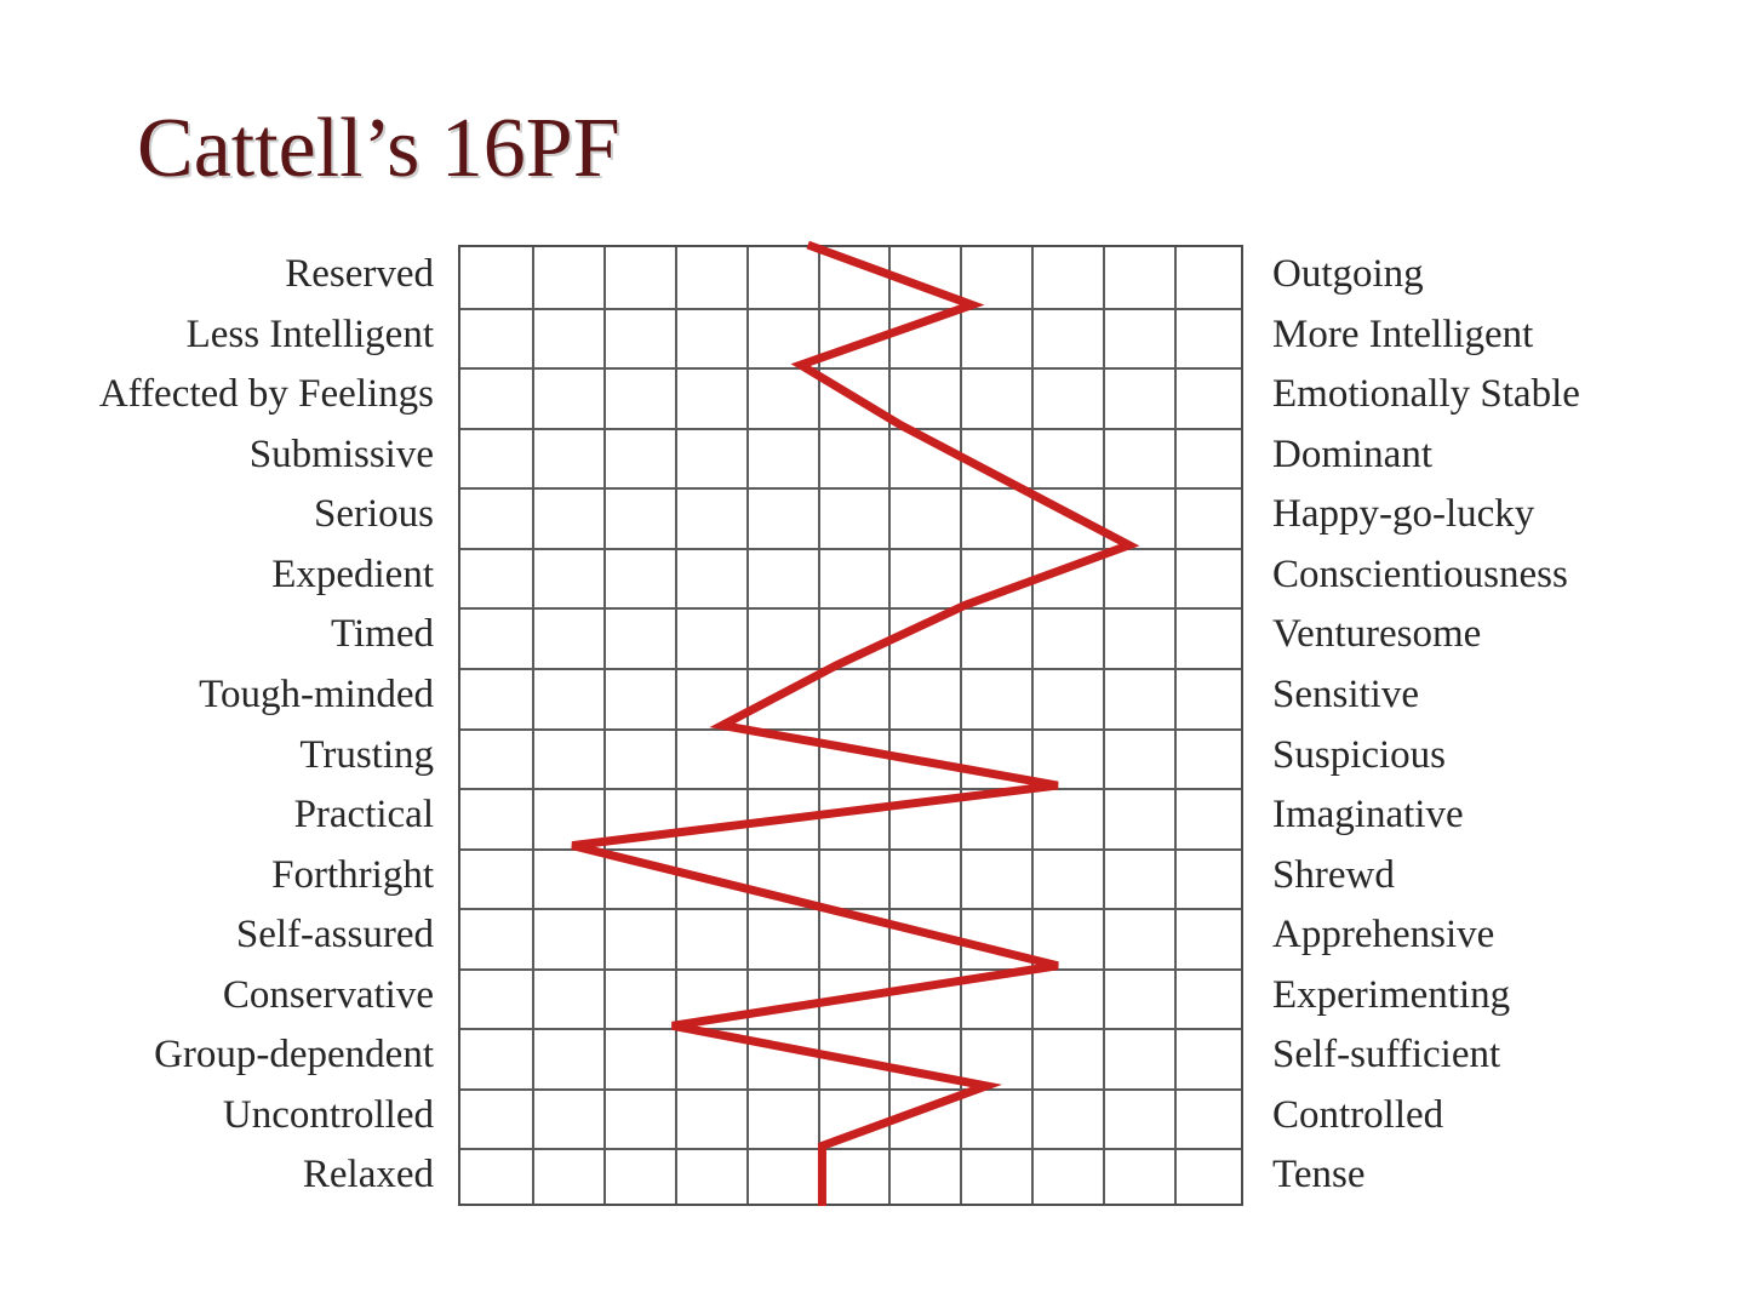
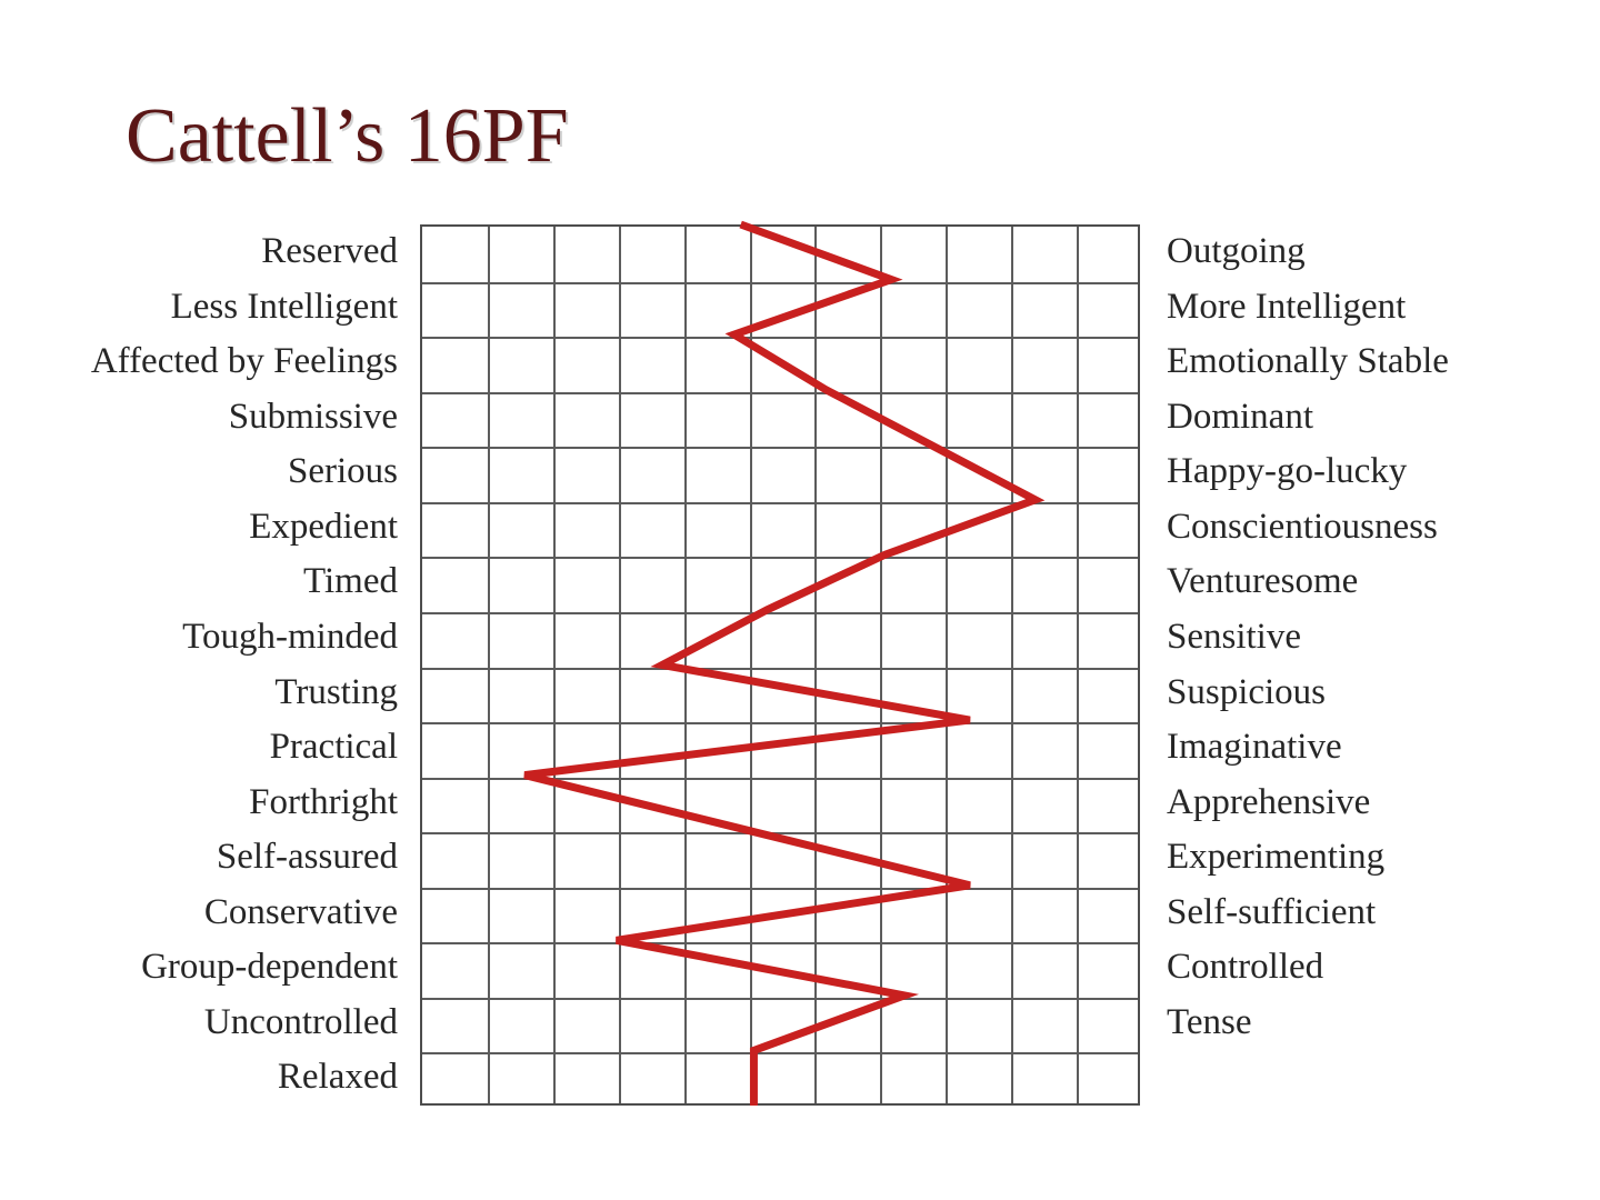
  Cattell’s 16PF
  Reserved
  Less Intelligent
  Affected by Feelings
  Submissive
  Serious
  Expedient
  Timed
  Tough-minded
  Trusting
  Practical
  Forthright
  Self-assured
  Conservative
  Group-dependent
  Uncontrolled
  Relaxed
  Outgoing
  More Intelligent
  Emotionally Stable
  Dominant
  Happy-go-lucky
  Conscientiousness
  Venturesome
  Sensitive
  Suspicious
  Imaginative
- Shrewd
  Apprehensive
  Experimenting
  Self-sufficient
  Controlled
  Tense
